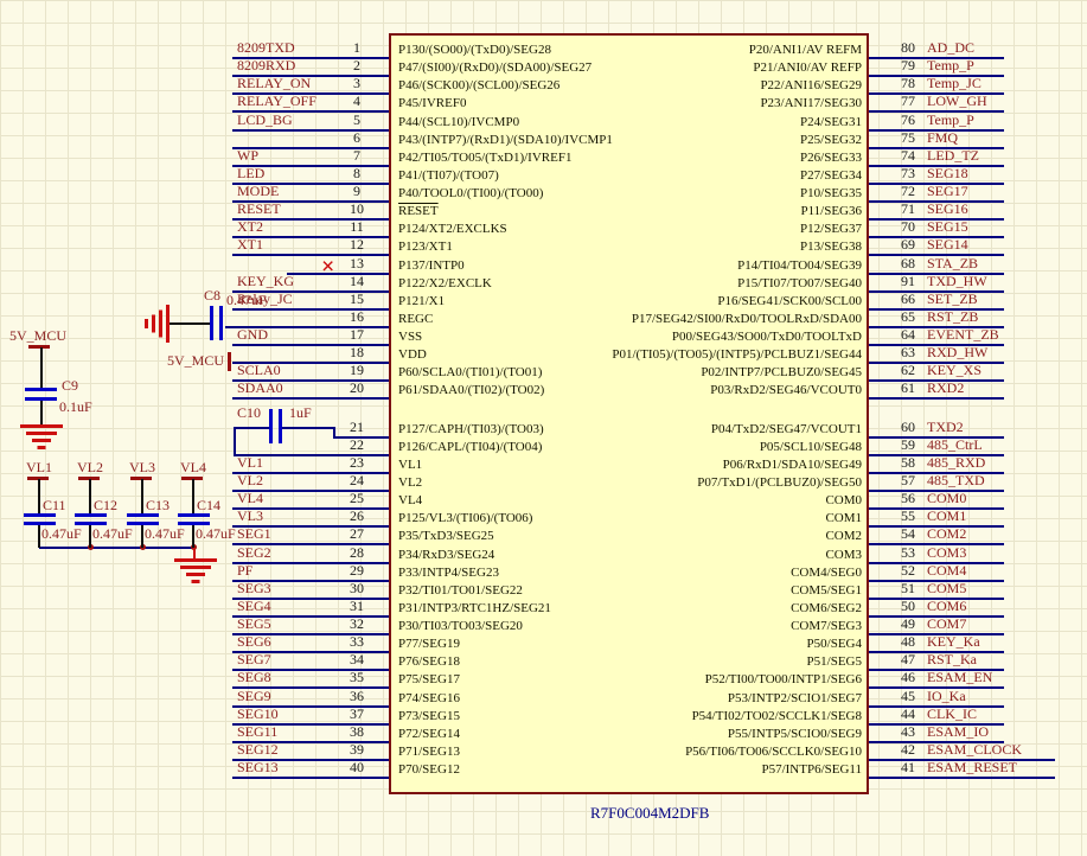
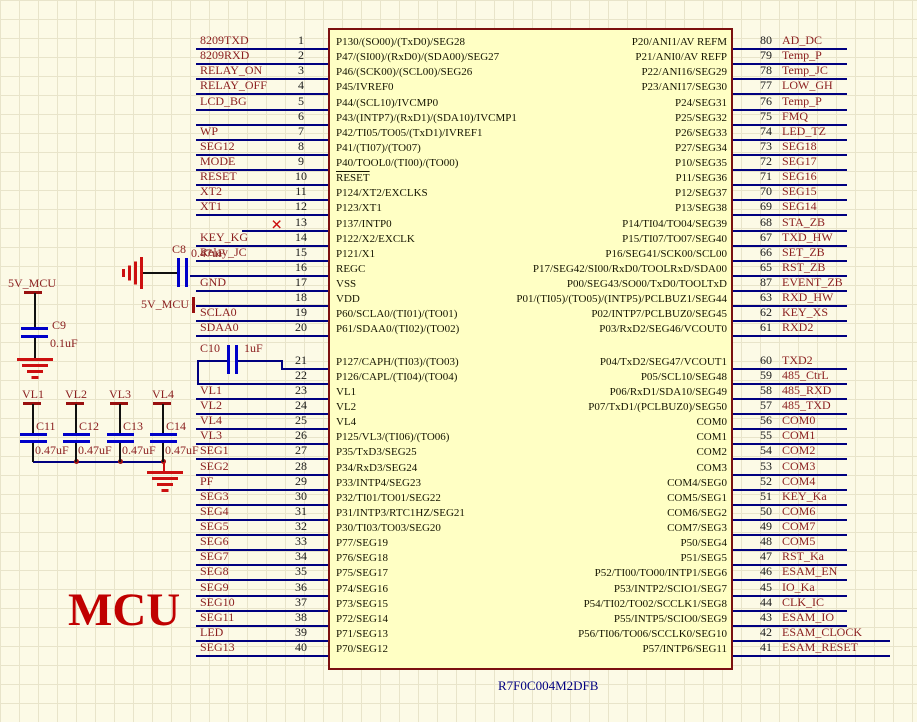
  8209TXD
  1
  8209RXD
  2
  RELAY_ON
  3
  RELAY_OFF
  4
  LCD_BG
  5
  6
  WP
  7
- LED
+ SEG12
  8
  MODE
  9
  RESET
  10
  XT2
  11
  XT1
  12
  13
  ×
  KEY_KG
  14
  Relay_JC
  15
  16
  GND
  17
  18
  SCLA0
  19
  SDAA0
  20
  21
  22
  VL1
  23
  VL2
  24
  VL4
  25
  VL3
  26
  SEG1
  27
  SEG2
  28
  PF
  29
  SEG3
  30
  SEG4
  31
  SEG5
  32
  SEG6
  33
  SEG7
  34
  SEG8
  35
  SEG9
  36
  SEG10
  37
  SEG11
  38
- SEG12
+ LED
  39
  SEG13
  40
  80
  AD_DC
  79
  Temp_P
  78
  Temp_JC
  77
  LOW_GH
  76
  Temp_P
  75
  FMQ
  74
  LED_TZ
  73
  SEG18
  72
  SEG17
  71
  SEG16
  70
  SEG15
  69
  SEG14
  68
  STA_ZB
- 91
+ 67
  TXD_HW
  66
  SET_ZB
  65
  RST_ZB
- 64
+ 87
  EVENT_ZB
  63
  RXD_HW
  62
  KEY_XS
  61
  RXD2
  60
  TXD2
  59
  485_CtrL
  58
  485_RXD
  57
  485_TXD
  56
  COM0
  55
  COM1
  54
  COM2
  53
  COM3
  52
  COM4
  51
- COM5
+ KEY_Ka
  50
  COM6
  49
  COM7
  48
- KEY_Ka
+ COM5
  47
  RST_Ka
  46
  ESAM_EN
  45
  IO_Ka
  44
  CLK_IC
  43
  ESAM_IO
  42
  ESAM_CLOCK
  41
  ESAM_RESET
  P130/(SO00)/(TxD0)/SEG28
  P47/(SI00)/(RxD0)/(SDA00)/SEG27
  P46/(SCK00)/(SCL00)/SEG26
  P45/IVREF0
  P44/(SCL10)/IVCMP0
  P43/(INTP7)/(RxD1)/(SDA10)/IVCMP1
  P42/TI05/TO05/(TxD1)/IVREF1
  P41/(TI07)/(TO07)
  P40/TOOL0/(TI00)/(TO00)
  RESET
  P124/XT2/EXCLKS
  P123/XT1
  P137/INTP0
  P122/X2/EXCLK
  P121/X1
  REGC
  VSS
  VDD
  P60/SCLA0/(TI01)/(TO01)
  P61/SDAA0/(TI02)/(TO02)
  P127/CAPH/(TI03)/(TO03)
  P126/CAPL/(TI04)/(TO04)
  VL1
  VL2
  VL4
  P125/VL3/(TI06)/(TO06)
  P35/TxD3/SEG25
  P34/RxD3/SEG24
  P33/INTP4/SEG23
  P32/TI01/TO01/SEG22
  P31/INTP3/RTC1HZ/SEG21
  P30/TI03/TO03/SEG20
  P77/SEG19
  P76/SEG18
  P75/SEG17
  P74/SEG16
  P73/SEG15
  P72/SEG14
  P71/SEG13
  P70/SEG12
  P20/ANI1/AV REFM
  P21/ANI0/AV REFP
  P22/ANI16/SEG29
  P23/ANI17/SEG30
  P24/SEG31
  P25/SEG32
  P26/SEG33
  P27/SEG34
  P10/SEG35
  P11/SEG36
  P12/SEG37
  P13/SEG38
  P14/TI04/TO04/SEG39
  P15/TI07/TO07/SEG40
  P16/SEG41/SCK00/SCL00
  P17/SEG42/SI00/RxD0/TOOLRxD/SDA00
  P00/SEG43/SO00/TxD0/TOOLTxD
  P01/(TI05)/(TO05)/(INTP5)/PCLBUZ1/SEG44
  P02/INTP7/PCLBUZ0/SEG45
  P03/RxD2/SEG46/VCOUT0
  P04/TxD2/SEG47/VCOUT1
  P05/SCL10/SEG48
  P06/RxD1/SDA10/SEG49
  P07/TxD1/(PCLBUZ0)/SEG50
  COM0
  COM1
  COM2
  COM3
  COM4/SEG0
  COM5/SEG1
  COM6/SEG2
  COM7/SEG3
  P50/SEG4
  P51/SEG5
  P52/TI00/TO00/INTP1/SEG6
  P53/INTP2/SCIO1/SEG7
  P54/TI02/TO02/SCCLK1/SEG8
  P55/INTP5/SCIO0/SEG9
  P56/TI06/TO06/SCCLK0/SEG10
  P57/INTP6/SEG11
  5V_MCU
  C9
  0.1uF
  C8
  0.47uF
  5V_MCU
  C10
  1uF
  VL1
  C11
  0.47uF
  VL2
  C12
  0.47uF
  VL3
  C13
  0.47uF
  VL4
  C14
  0.47uF
+ MCU
  R7F0C004M2DFB
